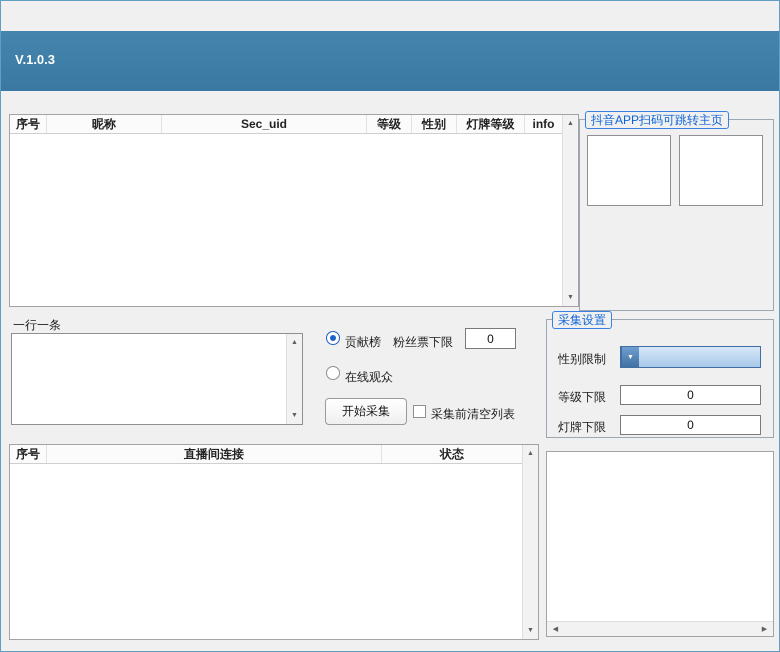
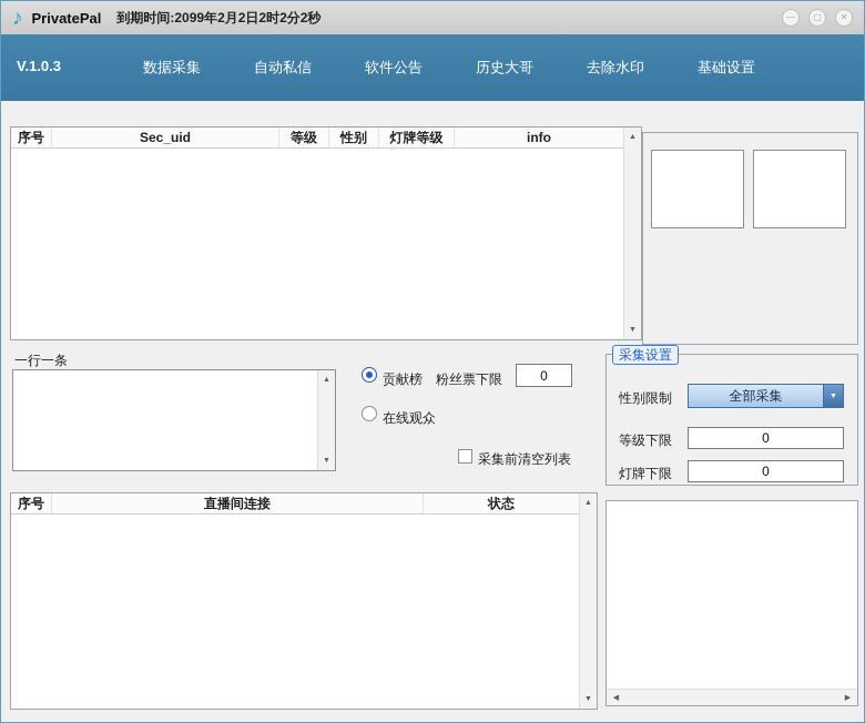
+ ♪
+ PrivatePal
+ 到期时间:2099年2月2日2时2分2秒
+ —
+ ▢
+ ✕
  V.1.0.3
+ 数据采集
+ 自动私信
+ 软件公告
+ 历史大哥
+ 去除水印
+ 基础设置
  序号
- 昵称
  Sec_uid
  等级
  性别
  灯牌等级
  info
- 抖音APP扫码可跳转主页
  一行一条
  贡献榜
  粉丝票下限
  0
  在线观众
- 开始采集
  采集前清空列表
  采集设置
  性别限制
+ 全部采集
  等级下限
  0
  灯牌下限
  0
  序号
  直播间连接
  状态
